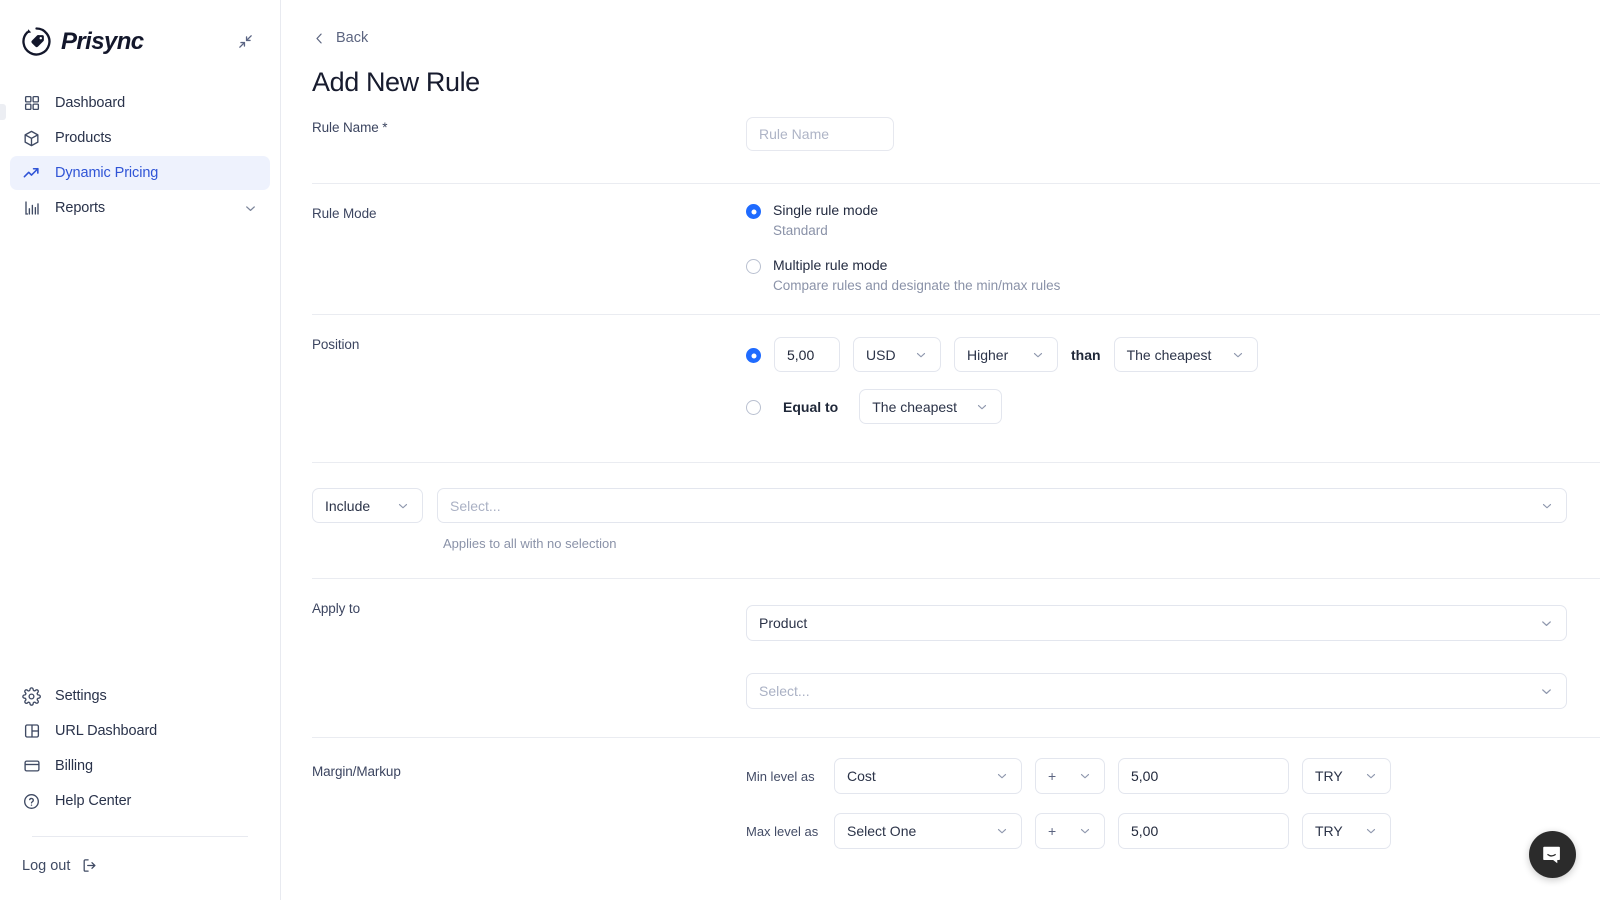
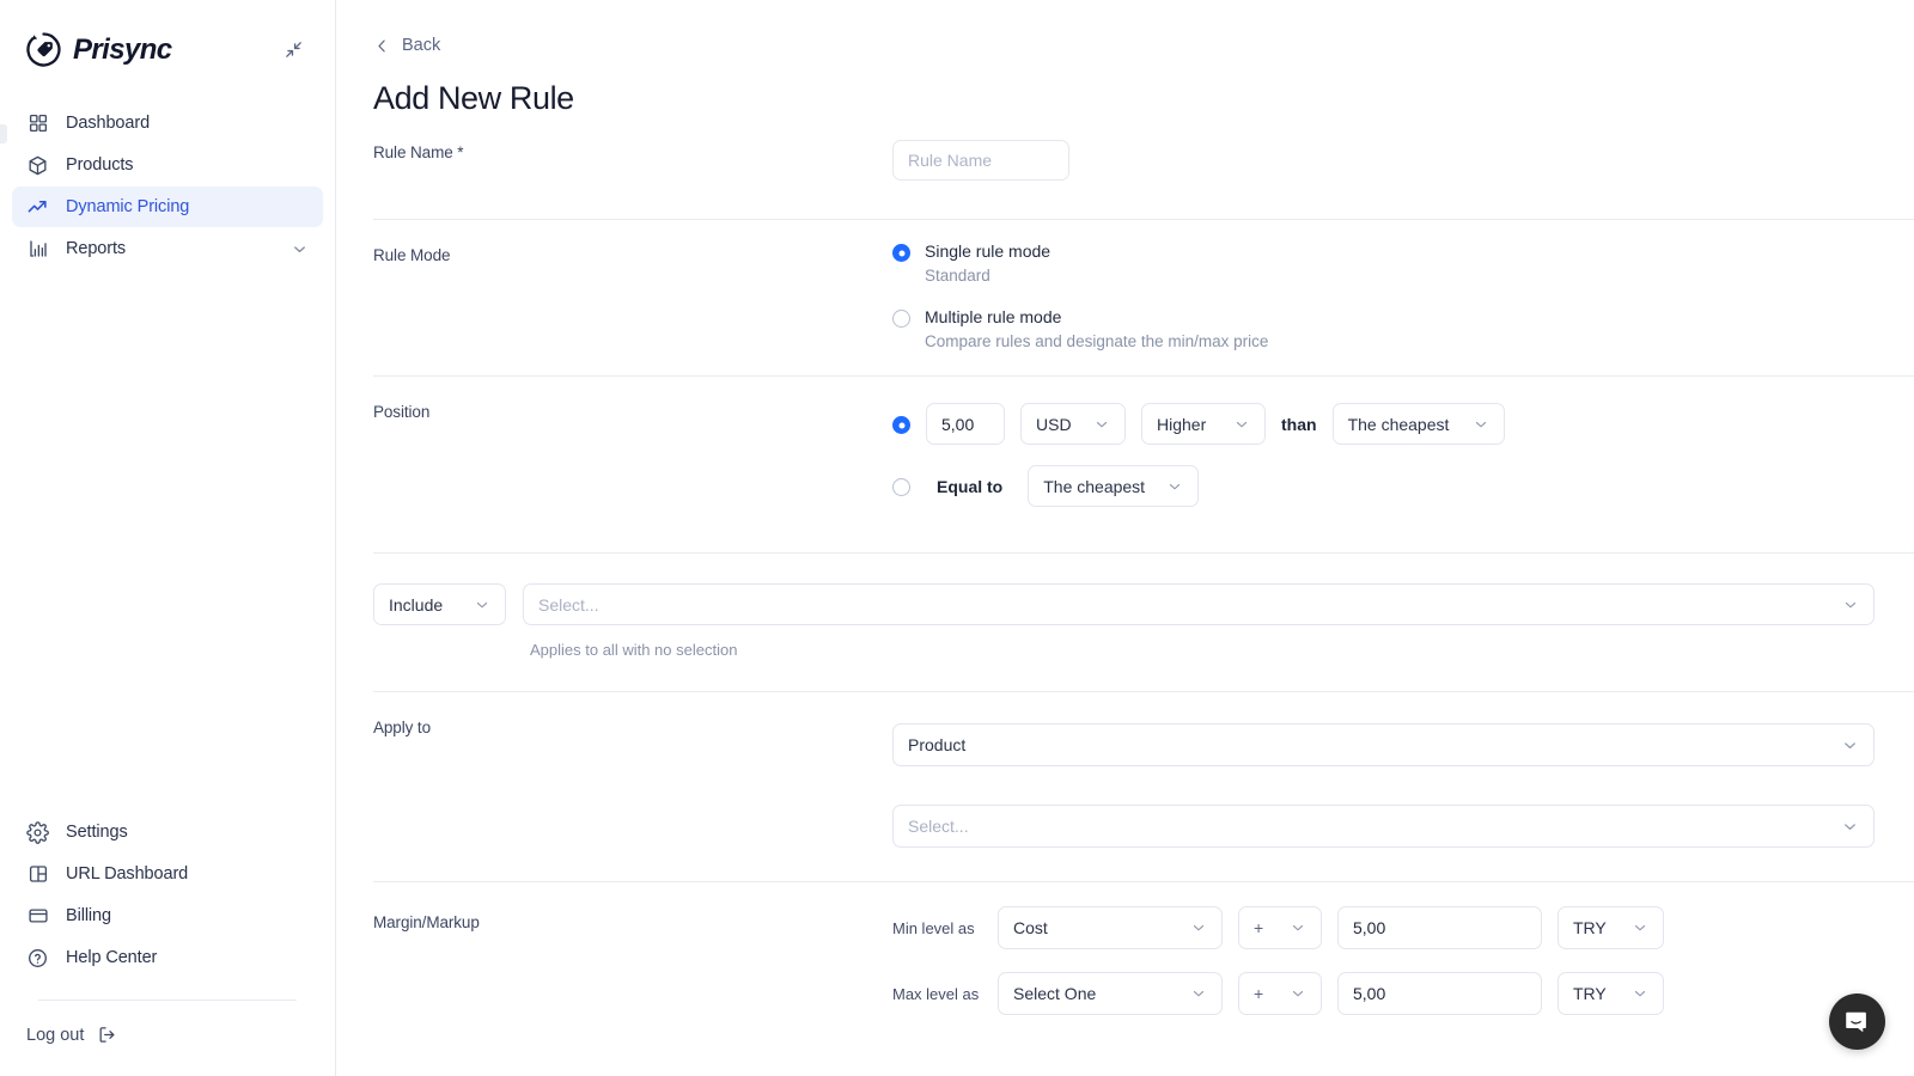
  Prisync
  Dashboard
  Products
  Dynamic Pricing
  Reports
  Settings
  URL Dashboard
  Billing
  Help Center
  Log out
  Back
  Add New Rule
  Rule Name *
  Rule Name
  Rule Mode
  Single rule mode
  Standard
  Multiple rule mode
- Compare rules and designate the min/max rules
+ Compare rules and designate the min/max price
  Position
  5,00
  USD
  Higher
  than
  The cheapest
  Equal to
  The cheapest
  Include
  Select...
  Applies to all with no selection
  Apply to
  Product
  Select...
  Margin/Markup
  Min level as
  Cost
  +
  5,00
  TRY
  Max level as
  Select One
  +
  5,00
  TRY
